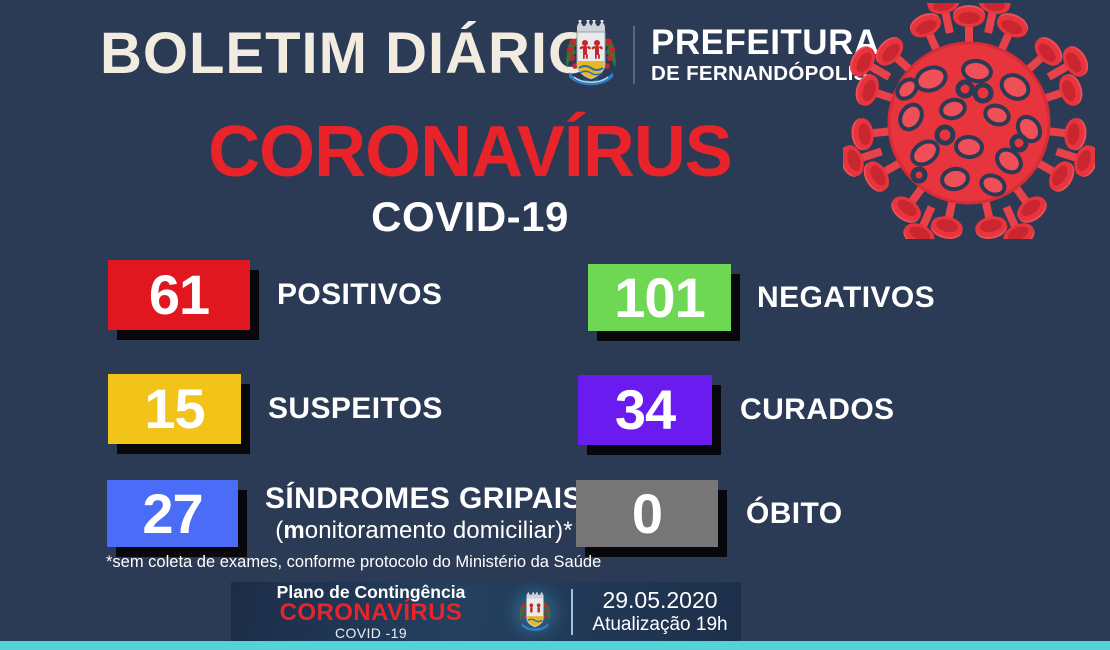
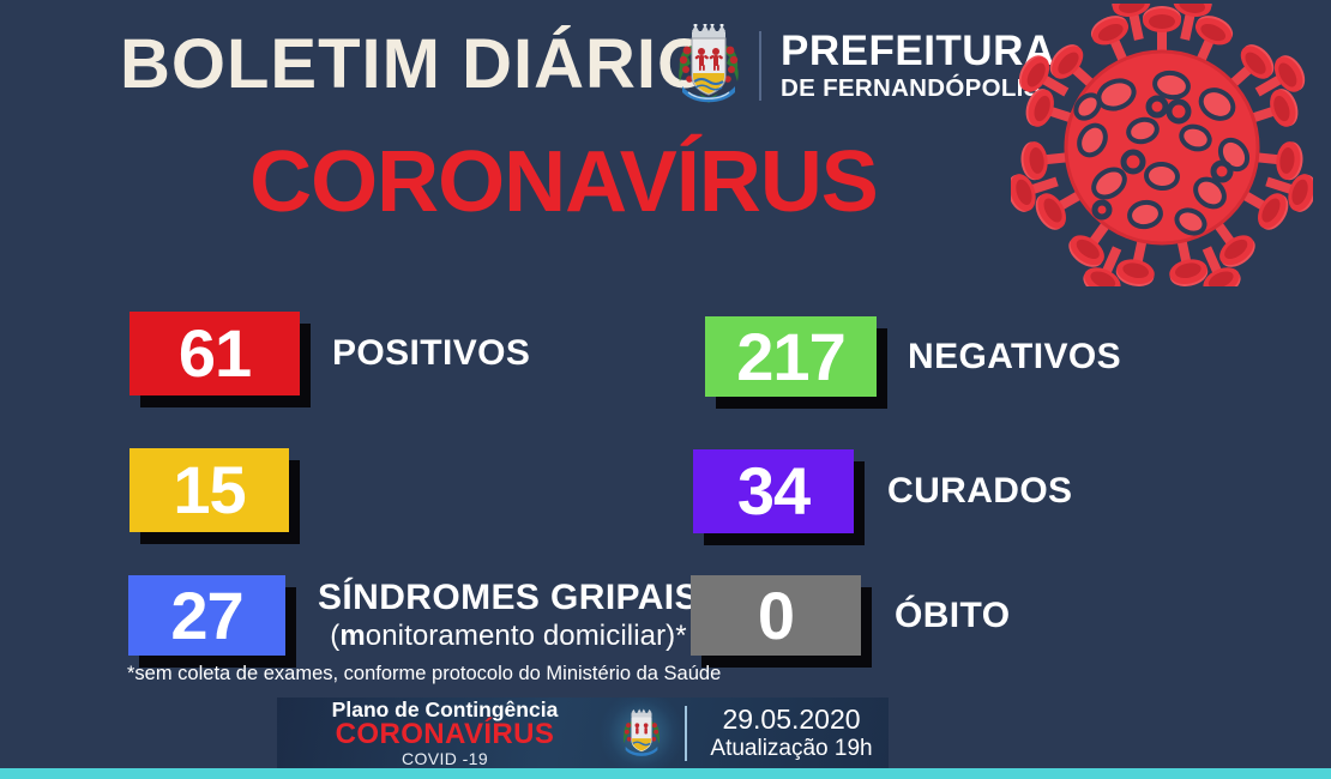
  BOLETIM DIÁRI
  PREFEITURA
  DE FERNANDÓPOLI
  CORONAVÍRUS
- COVID-19
  61
  POSITIVOS
- 101
+ 217
  NEGATIVOS
  15
- SUSPEITOS
  34
  CURADOS
  27
  SÍNDROMES GRIPAIS
  (monitoramento domiciliar)*
  0
  ÓBITO
  *sem coleta de exames, conforme protocolo do Ministério da Saúde
  Plano de Contingência
  CORONAVÍRUS
  COVID -19
  29.05.2020
  Atualização 19h
